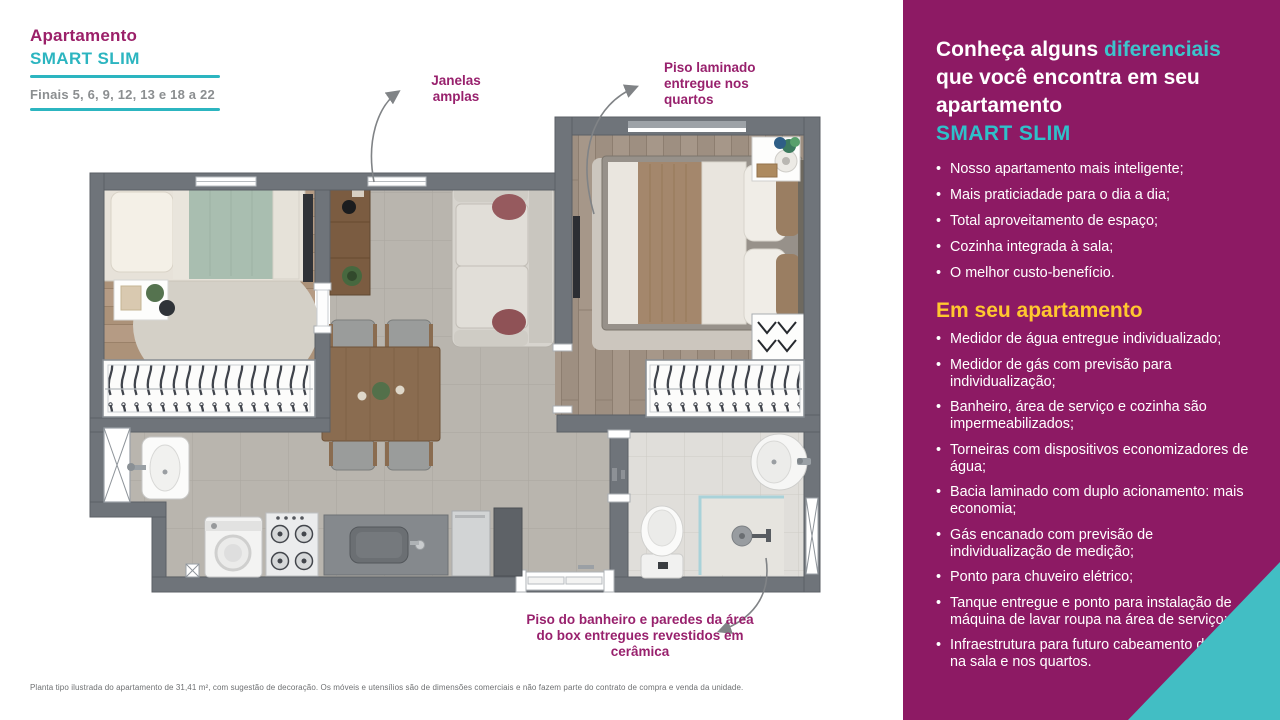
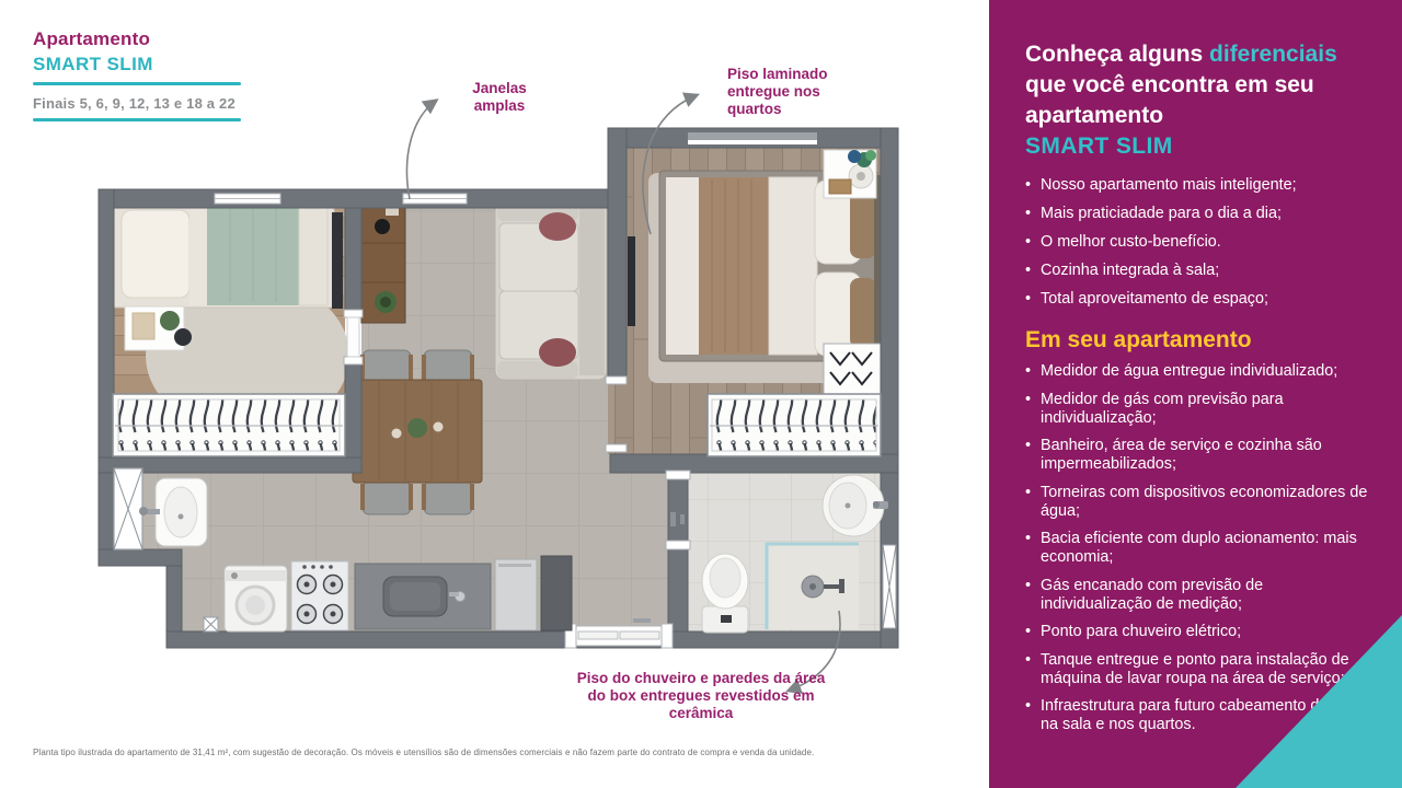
  Apartamento
  SMART SLIM
  Finais 5, 6, 9, 12, 13 e 18 a 22
  Janelas amplas
  Piso laminado entregue nos quartos
- Piso do banheiro e paredes da área do box entregues revestidos em cerâmica
+ Piso do chuveiro e paredes da área do box entregues revestidos em cerâmica
  Planta tipo ilustrada do apartamento de 31,41 m², com sugestão de decoração. Os móveis e utensílios são de dimensões comerciais e não fazem parte do contrato de compra e venda da unidade.
  Conheça alguns diferenciais
  que você encontra em seu
  apartamento
  SMART SLIM
  Nosso apartamento mais inteligente;
  Mais praticiadade para o dia a dia;
- Total aproveitamento de espaço;
+ O melhor custo-benefício.
  Cozinha integrada à sala;
- O melhor custo-benefício.
+ Total aproveitamento de espaço;
  Em seu apartamento
  Medidor de água entregue individualizado;
  Medidor de gás com previsão para individualização;
  Banheiro, área de serviço e cozinha são impermeabilizados;
  Torneiras com dispositivos economizadores de água;
- Bacia laminado com duplo acionamento: mais economia;
+ Bacia eficiente com duplo acionamento: mais economia;
  Gás encanado com previsão de individualização de medição;
  Ponto para chuveiro elétrico;
  Tanque entregue e ponto para instalação de máquina de lavar roupa na área de serviço
  Infraestrutura para futuro cabeamento na sala e nos quartos.
